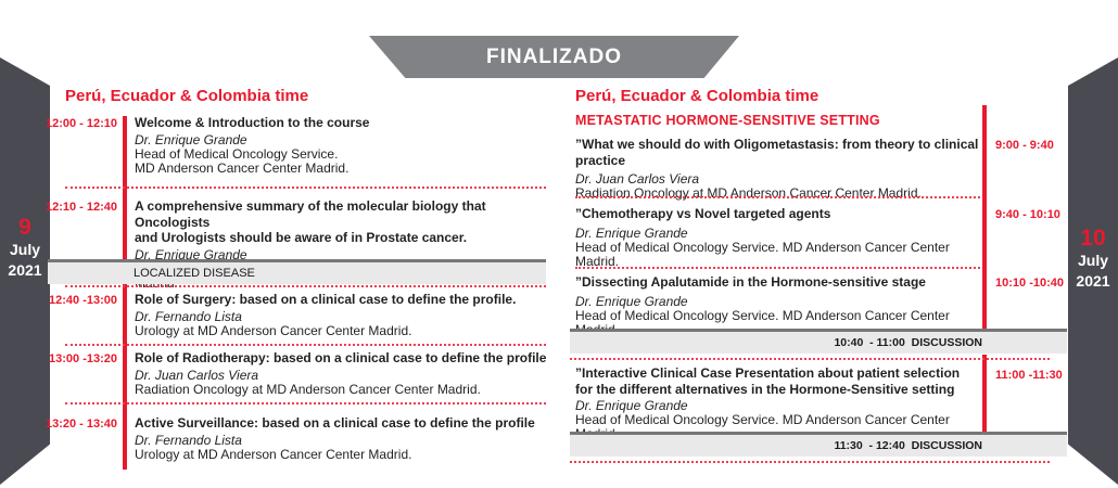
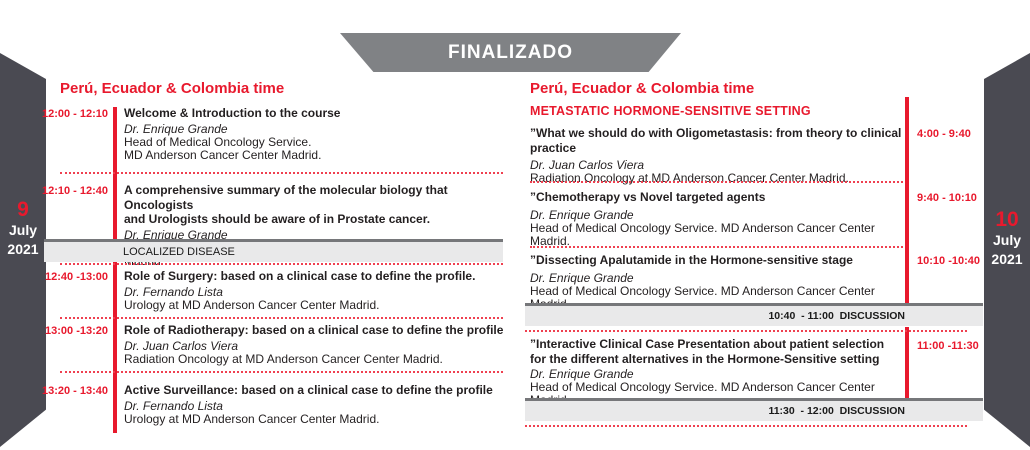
  FINALIZADO
  9
  July
  2021
  10
  July
  2021
  Perú, Ecuador & Colombia time
  12:00 - 12:10
  Welcome & Introduction to the course
  Dr. Enrique Grande
  Head of Medical Oncology Service.
  MD Anderson Cancer Center Madrid.
  12:10 - 12:40
  A comprehensive summary of the molecular biology that Oncologists
  and Urologists should be aware of in Prostate cancer.
  Dr. Enrique Grande
  LOCALIZED DISEASE
  12:40 -13:00
  Role of Surgery: based on a clinical case to define the profile.
  Dr. Fernando Lista
  Urology at MD Anderson Cancer Center Madrid.
  13:00 -13:20
  Role of Radiotherapy: based on a clinical case to define the profile
  Dr. Juan Carlos Viera
  Radiation Oncology at MD Anderson Cancer Center Madrid.
  13:20 - 13:40
  Active Surveillance: based on a clinical case to define the profile
  Dr. Fernando Lista
  Urology at MD Anderson Cancer Center Madrid.
  Perú, Ecuador & Colombia time
  METASTATIC HORMONE-SENSITIVE SETTING
- 9:00 - 9:40
+ 4:00 - 9:40
  ”What we should do with Oligometastasis: from theory to clinical practice
  Dr. Juan Carlos Viera
  Radiation Oncology at MD Anderson Cancer Center Madrid.
  9:40 - 10:10
  ”Chemotherapy vs Novel targeted agents
  Dr. Enrique Grande
  Head of Medical Oncology Service. MD Anderson Cancer Center Madrid.
  10:10 -10:40
  ”Dissecting Apalutamide in the Hormone-sensitive stage
  Dr. Enrique Grande
  Head of Medical Oncology Service. MD Anderson Cancer Center
  10:40 - 11:00 DISCUSSION
  11:00 -11:30
  ”Interactive Clinical Case Presentation about patient selection
  for the different alternatives in the Hormone-Sensitive setting
  Dr. Enrique Grande
  Head of Medical Oncology Service. MD Anderson Cancer Center
- 11:30 - 12:40 DISCUSSION
+ 11:30 - 12:00 DISCUSSION
